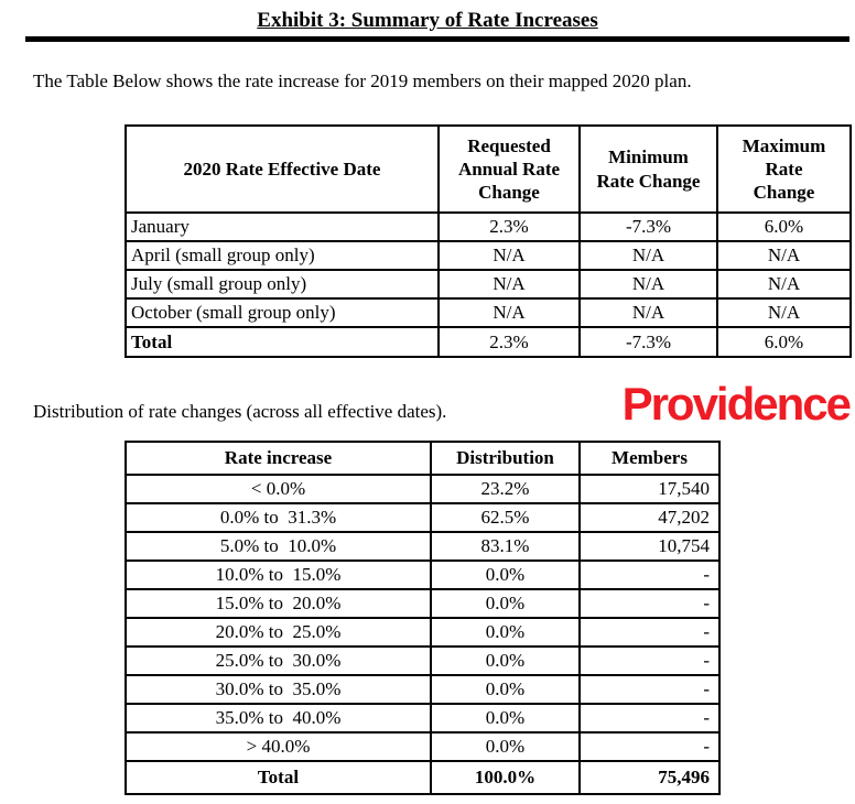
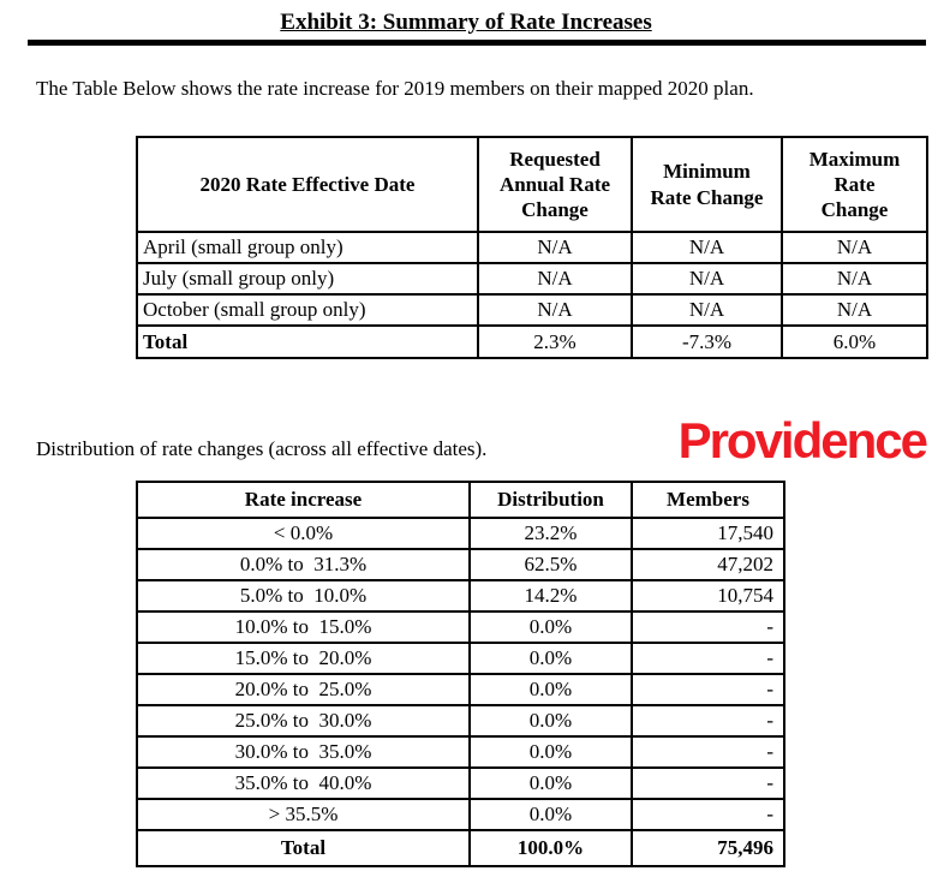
  Exhibit 3: Summary of Rate Increases
  The Table Below shows the rate increase for 2019 members on their mapped 2020 plan.
  2020 Rate Effective Date	Requested Annual Rate Change	Minimum Rate Change	Maximum Rate Change
- January	2.3%	-7.3%	6.0%
  April (small group only)	N/A	N/A	N/A
  July (small group only)	N/A	N/A	N/A
  October (small group only)	N/A	N/A	N/A
  Total	2.3%	-7.3%	6.0%
  Distribution of rate changes (across all effective dates).
  Providence
  Rate increase	Distribution	Members
  < 0.0%	23.2%	17,540
  0.0% to 31.3%	62.5%	47,202
- 5.0% to 10.0%	83.1%	10,754
+ 5.0% to 10.0%	14.2%	10,754
  10.0% to 15.0%	0.0%	-
  15.0% to 20.0%	0.0%	-
  20.0% to 25.0%	0.0%	-
  25.0% to 30.0%	0.0%	-
  30.0% to 35.0%	0.0%	-
  35.0% to 40.0%	0.0%	-
- > 40.0%	0.0%	-
+ > 35.5%	0.0%	-
  Total	100.0%	75,496
